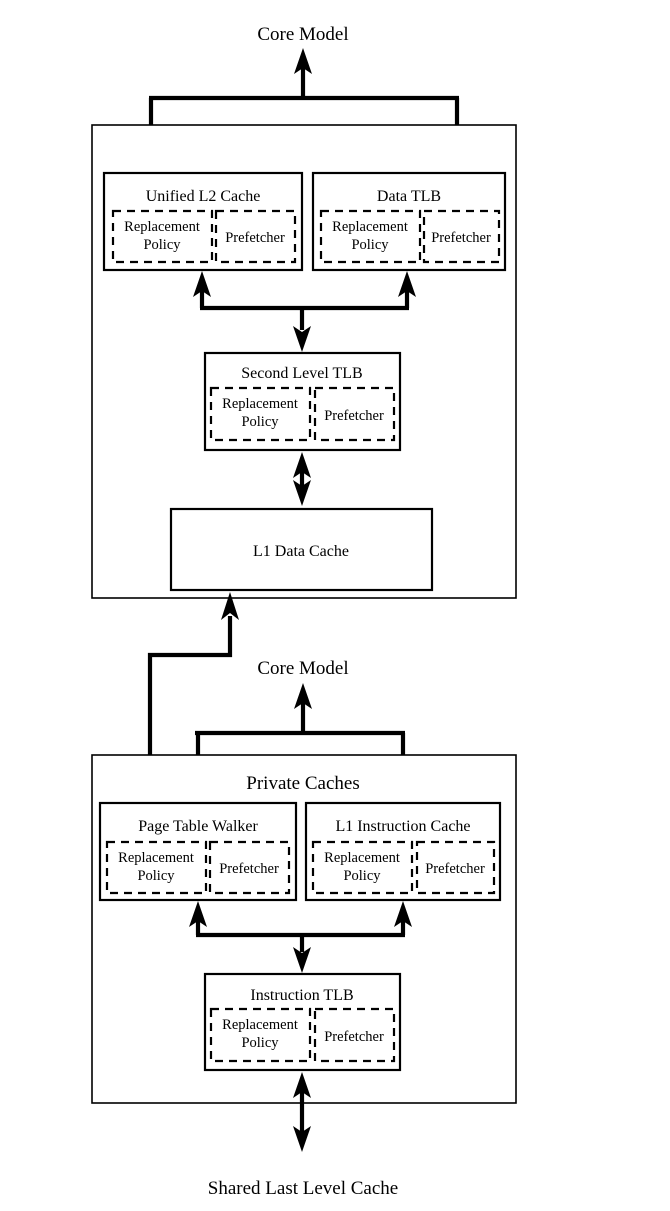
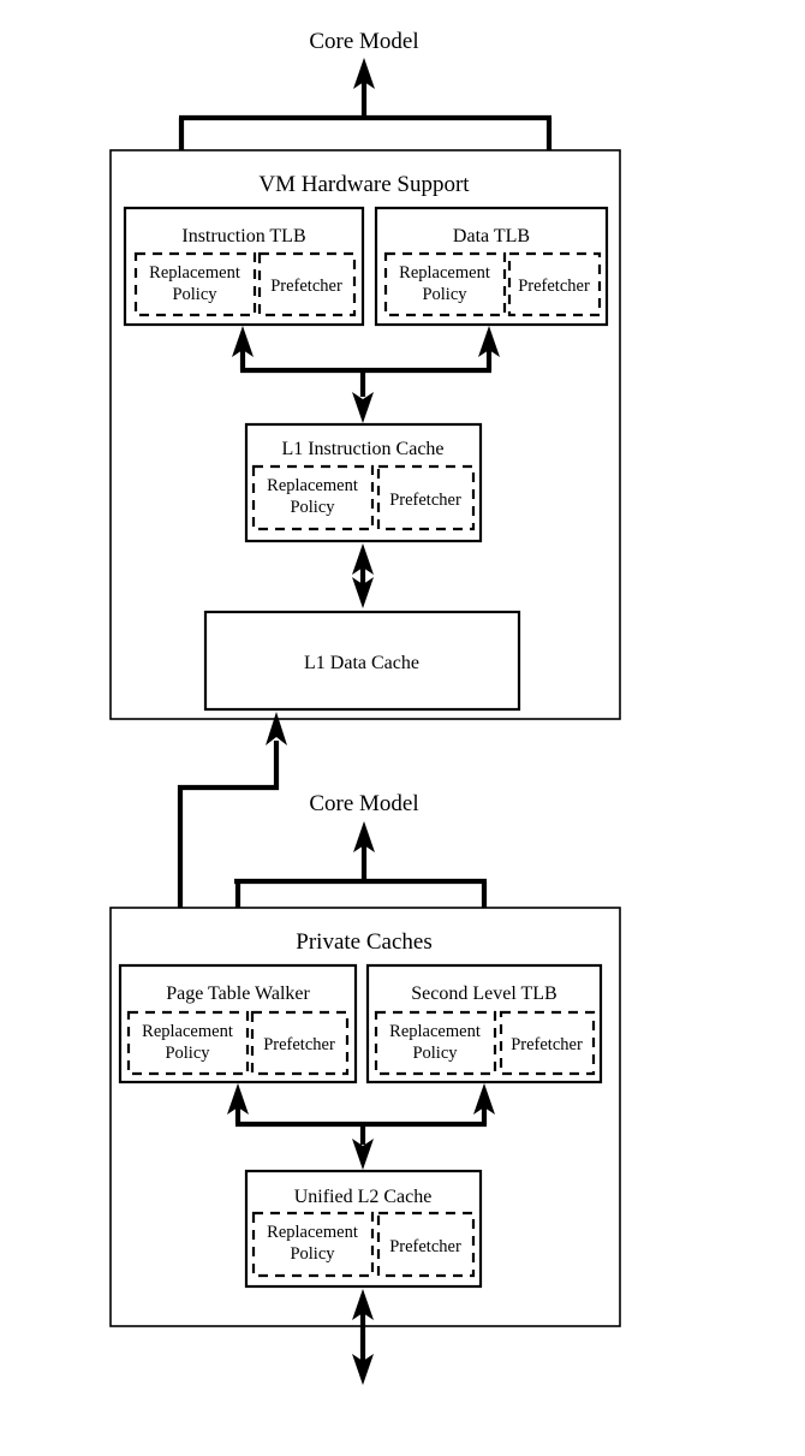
  Core Model
+ VM Hardware Support
- Unified L2 Cache
+ Instruction TLB
  Replacement
  Policy
  Prefetcher
  Data TLB
  Replacement
  Policy
  Prefetcher
- Second Level TLB
+ L1 Instruction Cache
  Replacement
  Policy
  Prefetcher
  L1 Data Cache
  Core Model
  Private Caches
  Page Table Walker
  Replacement
  Policy
  Prefetcher
- L1 Instruction Cache
+ Second Level TLB
  Replacement
  Policy
  Prefetcher
- Instruction TLB
+ Unified L2 Cache
  Replacement
  Policy
  Prefetcher
- Shared Last Level Cache
